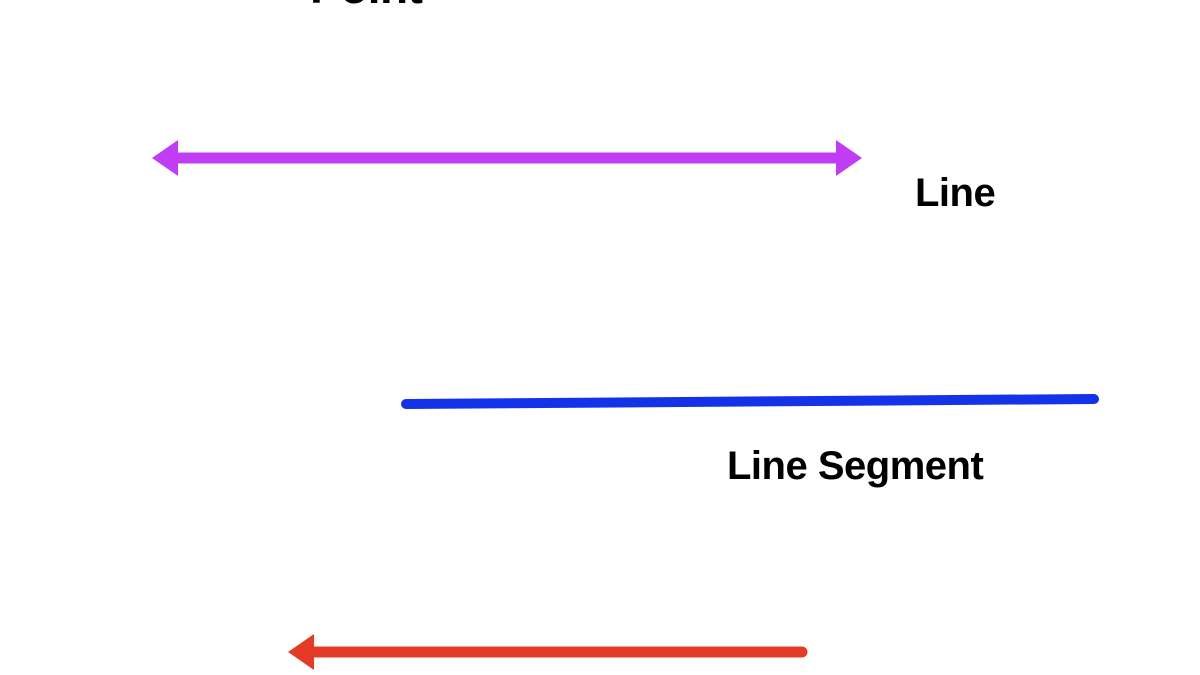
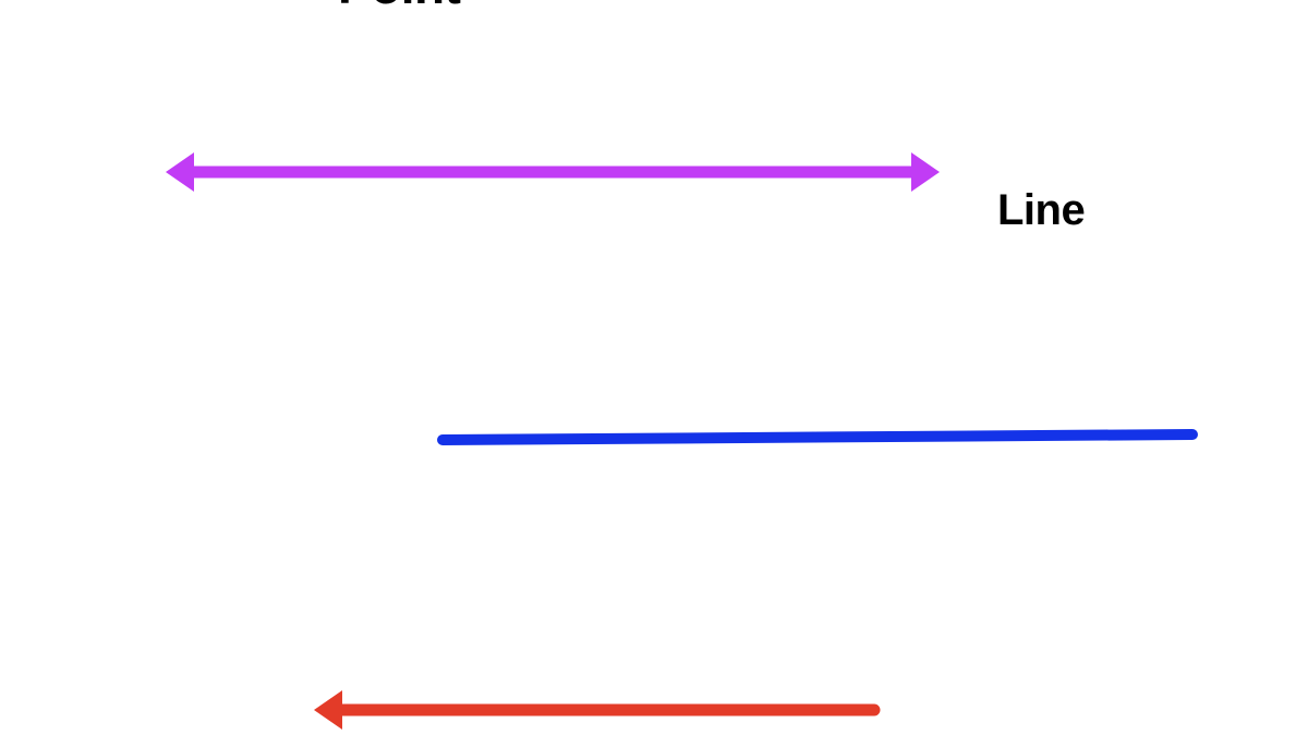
  Line
- Line Segment
